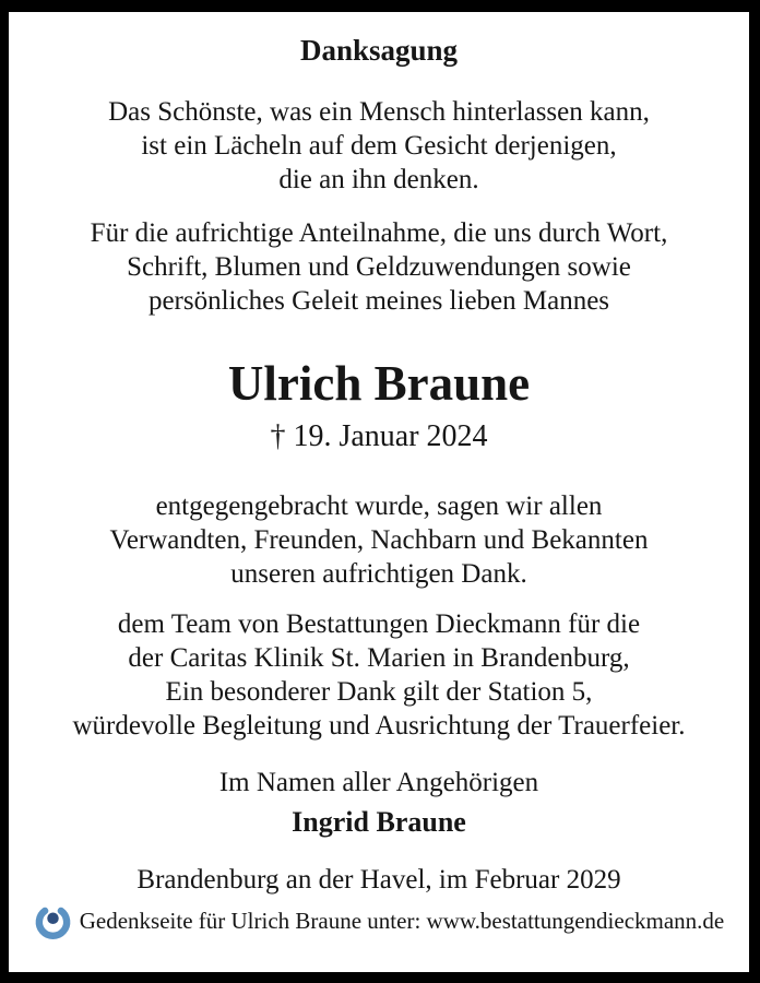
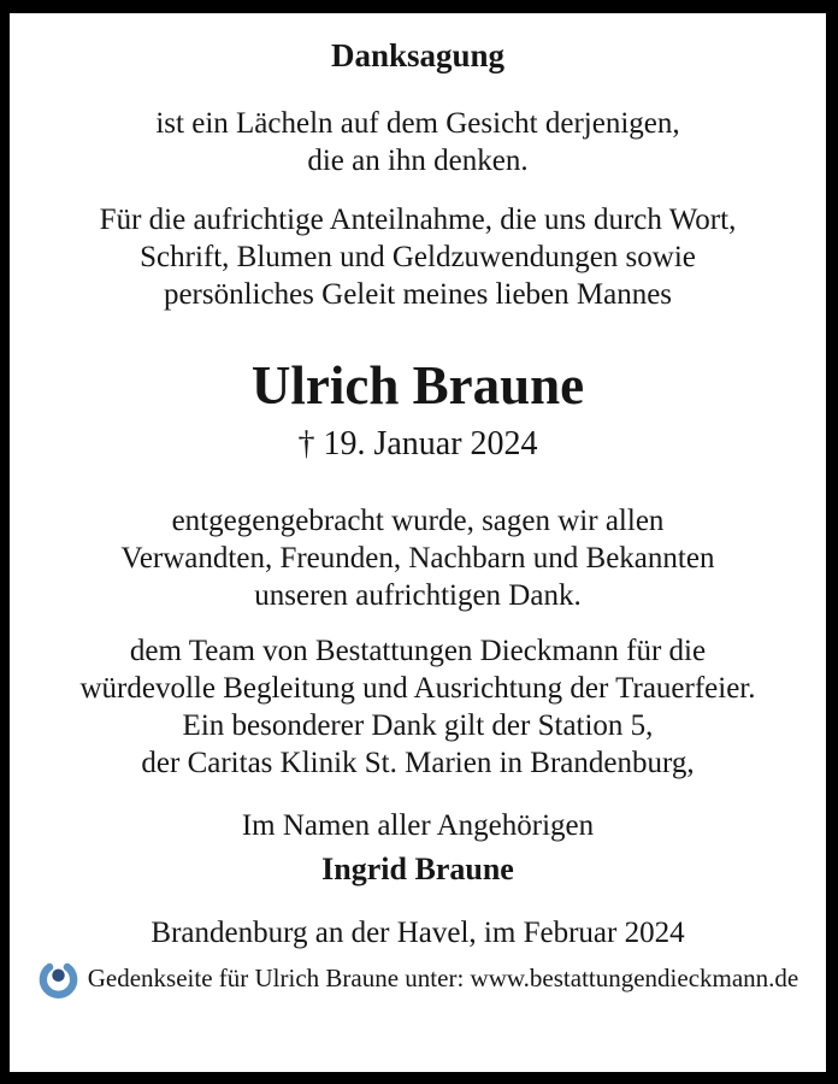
  Danksagung
- Das Schönste, was ein Mensch hinterlassen kann,
  ist ein Lächeln auf dem Gesicht derjenigen,
  die an ihn denken.
  Für die aufrichtige Anteilnahme, die uns durch Wort,
  Schrift, Blumen und Geldzuwendungen sowie
  persönliches Geleit meines lieben Mannes
  Ulrich Braune
  † 19. Januar 2024
  entgegengebracht wurde, sagen wir allen
  Verwandten, Freunden, Nachbarn und Bekannten
  unseren aufrichtigen Dank.
  dem Team von Bestattungen Dieckmann für die
- der Caritas Klinik St. Marien in Brandenburg,
+ würdevolle Begleitung und Ausrichtung der Trauerfeier.
  Ein besonderer Dank gilt der Station 5,
- würdevolle Begleitung und Ausrichtung der Trauerfeier.
+ der Caritas Klinik St. Marien in Brandenburg,
  Im Namen aller Angehörigen
  Ingrid Braune
- Brandenburg an der Havel, im Februar 2029
+ Brandenburg an der Havel, im Februar 2024
  Gedenkseite für Ulrich Braune unter: www.bestattungendieckmann.de
